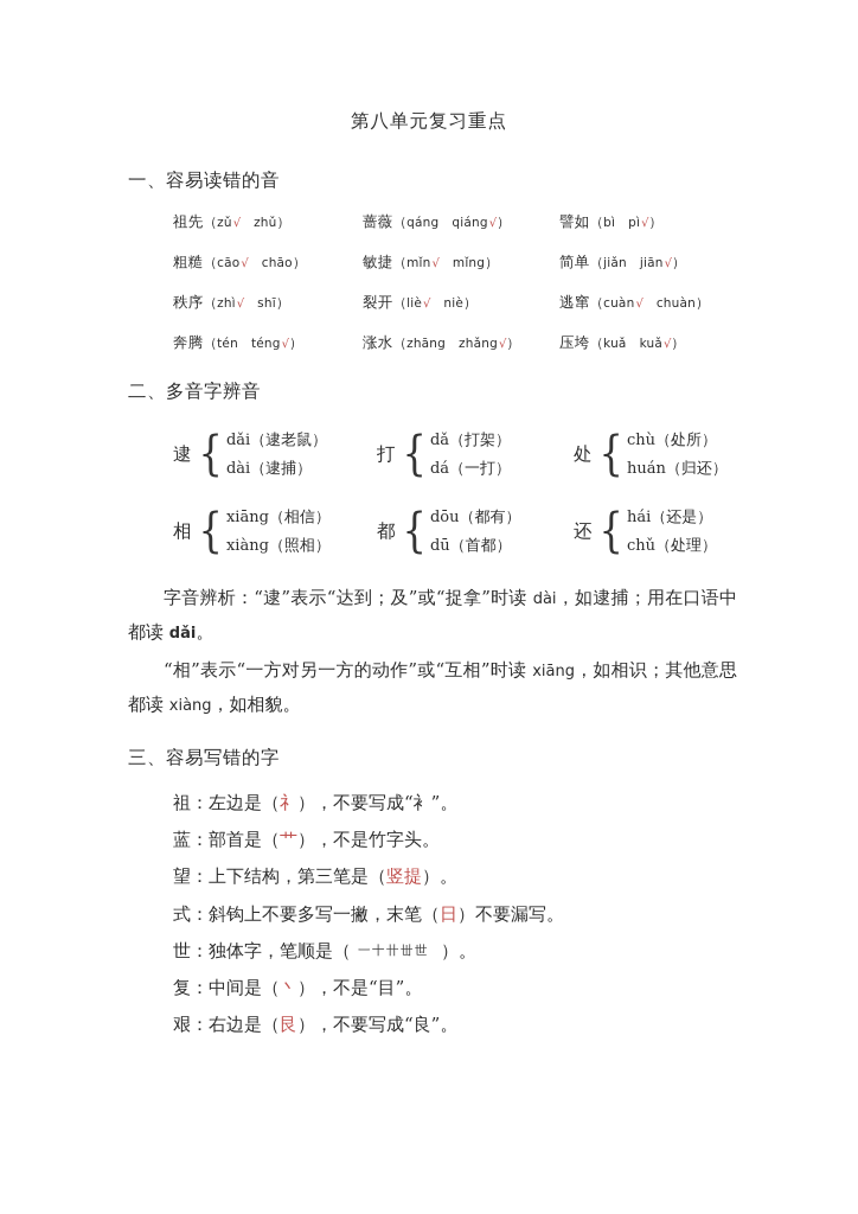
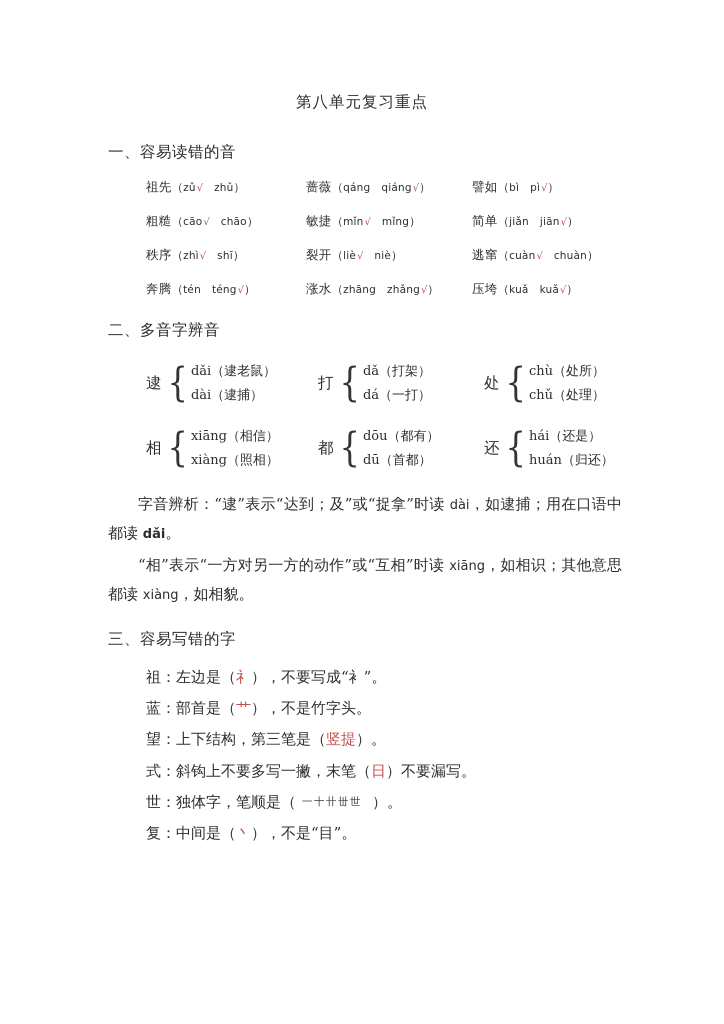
  第八单元复习重点
  一、容易读错的音
  祖先（zǔ√ zhǔ）
  蔷薇（qáng qiáng√）
  譬如（bì pì√）
  粗糙（cāo√ chāo）
  敏捷（mǐn√ mǐng）
  简单（jiǎn jiān√）
  秩序（zhì√ shī）
  裂开（liè√ niè）
  逃窜（cuàn√ chuàn）
  奔腾（tén téng√）
  涨水（zhāng zhǎng√）
  压垮（kuǎ kuǎ√）
  二、多音字辨音
  逮
  {
  dǎi（逮老鼠）
  dài（逮捕）
  打
  {
  dǎ（打架）
  dá（一打）
  处
  {
  chù（处所）
- huán（归还）
+ chǔ（处理）
  相
  {
  xiāng（相信）
  xiàng（照相）
  都
  {
  dōu（都有）
  dū（首都）
  还
  {
  hái（还是）
- chǔ（处理）
+ huán（归还）
  字音辨析：“逮”表示“达到；及”或“捉拿”时读 dài，如逮捕；用在口语中都读 dǎi。
  “相”表示“一方对另一方的动作”或“互相”时读 xiāng，如相识；其他意思都读 xiàng，如相貌。
  三、容易写错的字
  祖：左边是（礻），不要写成“衤”。
  蓝：部首是（艹），不是竹字头。
  望：上下结构，第三笔是（竖提）。
  式：斜钩上不要多写一撇，末笔（日）不要漏写。
  世：独体字，笔顺是（ 一十卄丗世 ）。
  复：中间是（丶），不是“目”。
- 艰：右边是（艮），不要写成“良”。
